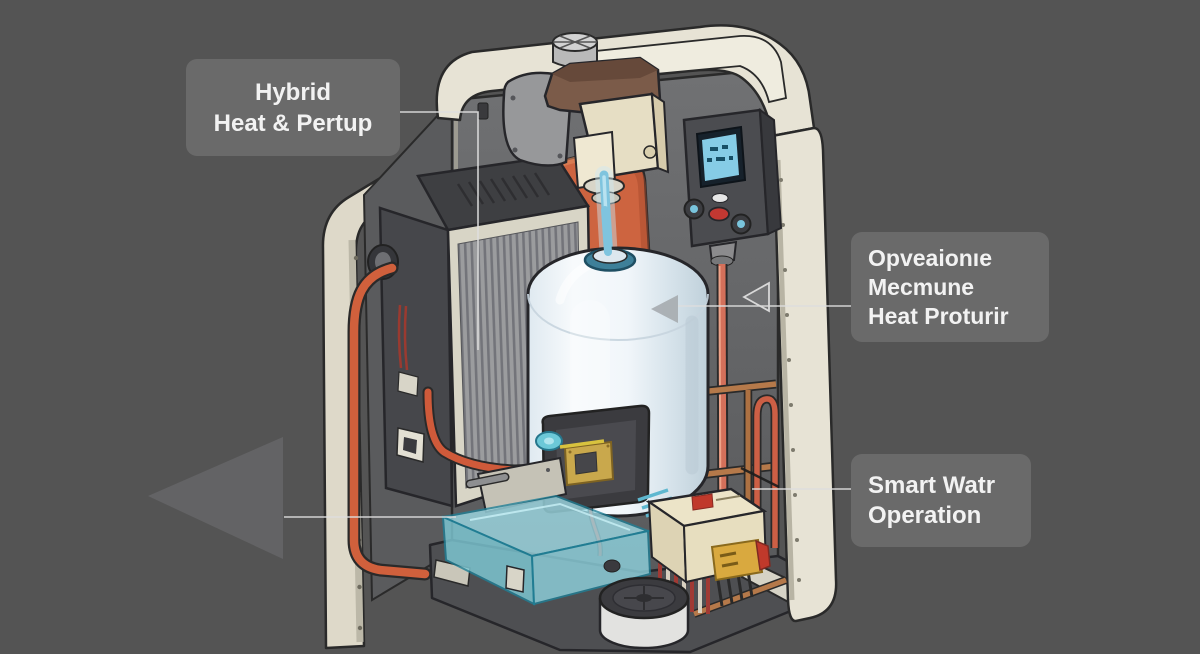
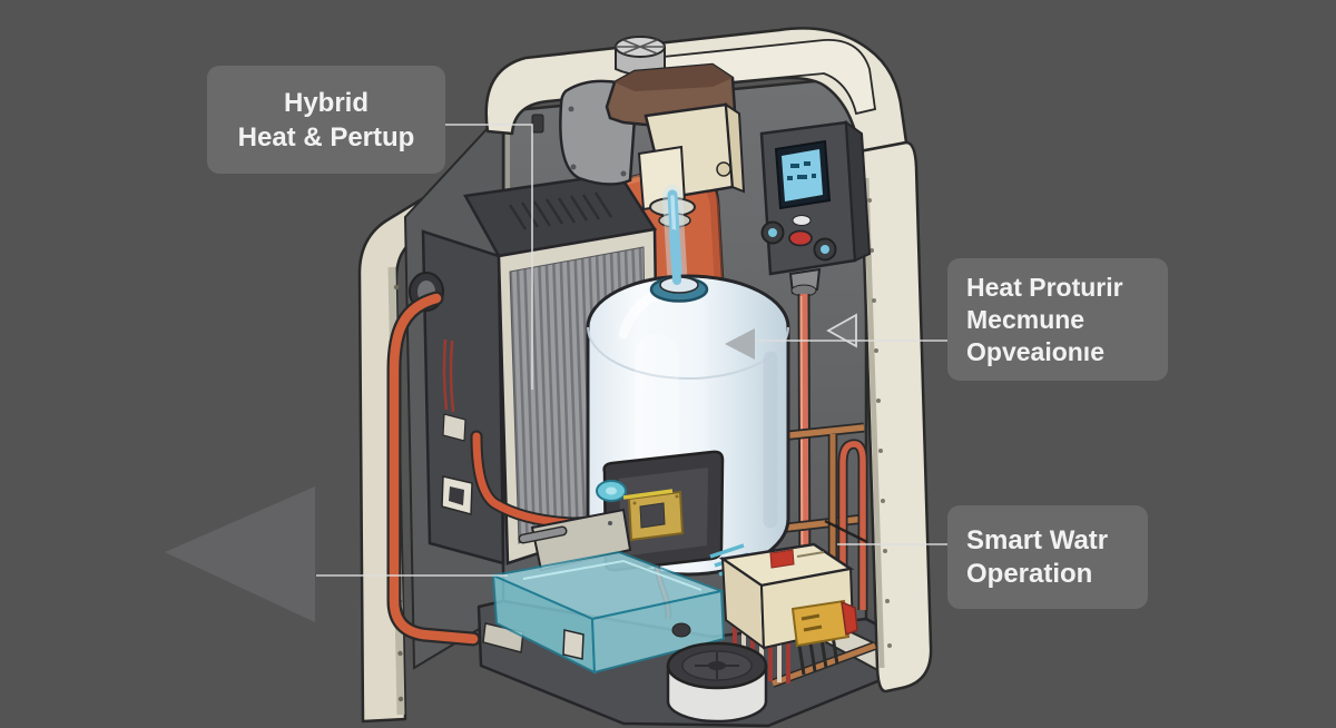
  Hybrid
  Heat & Pertup
- Opveaionıe
+ Heat Proturir
  Mecmune
- Heat Proturir
+ Opveaionıe
  Smart Watr
  Operation
